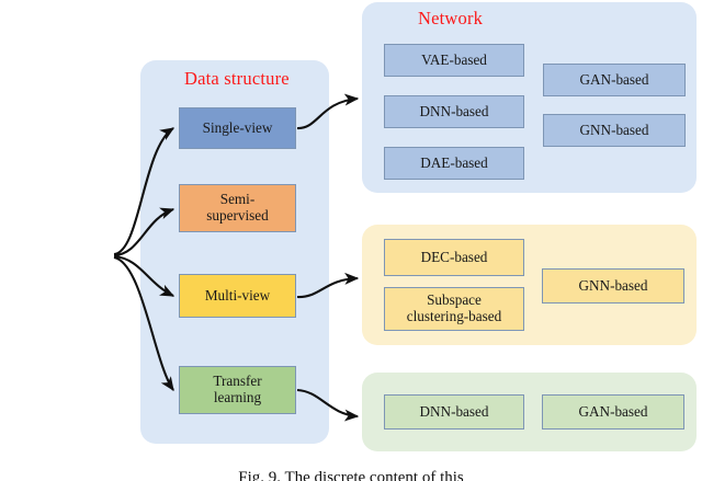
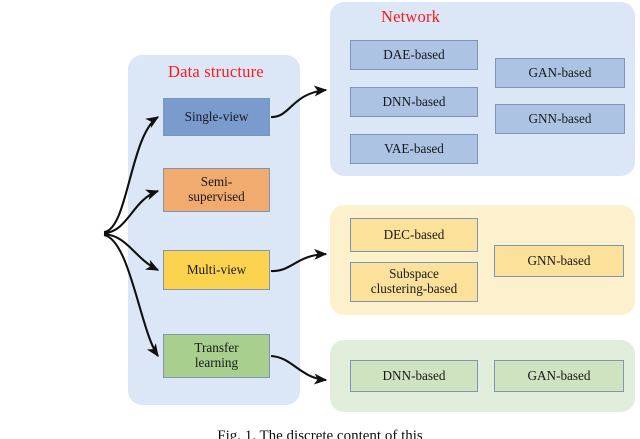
  Data structure
  Single-view
  Semi-
  supervised
  Multi-view
  Transfer
  learning
  Network
- VAE-based
+ DAE-based
  DNN-based
- DAE-based
+ VAE-based
  GAN-based
  GNN-based
  DEC-based
  Subspace
  clustering-based
  GNN-based
  DNN-based
  GAN-based
- Fig. 9. The discrete content of this
+ Fig. 1. The discrete content of this
